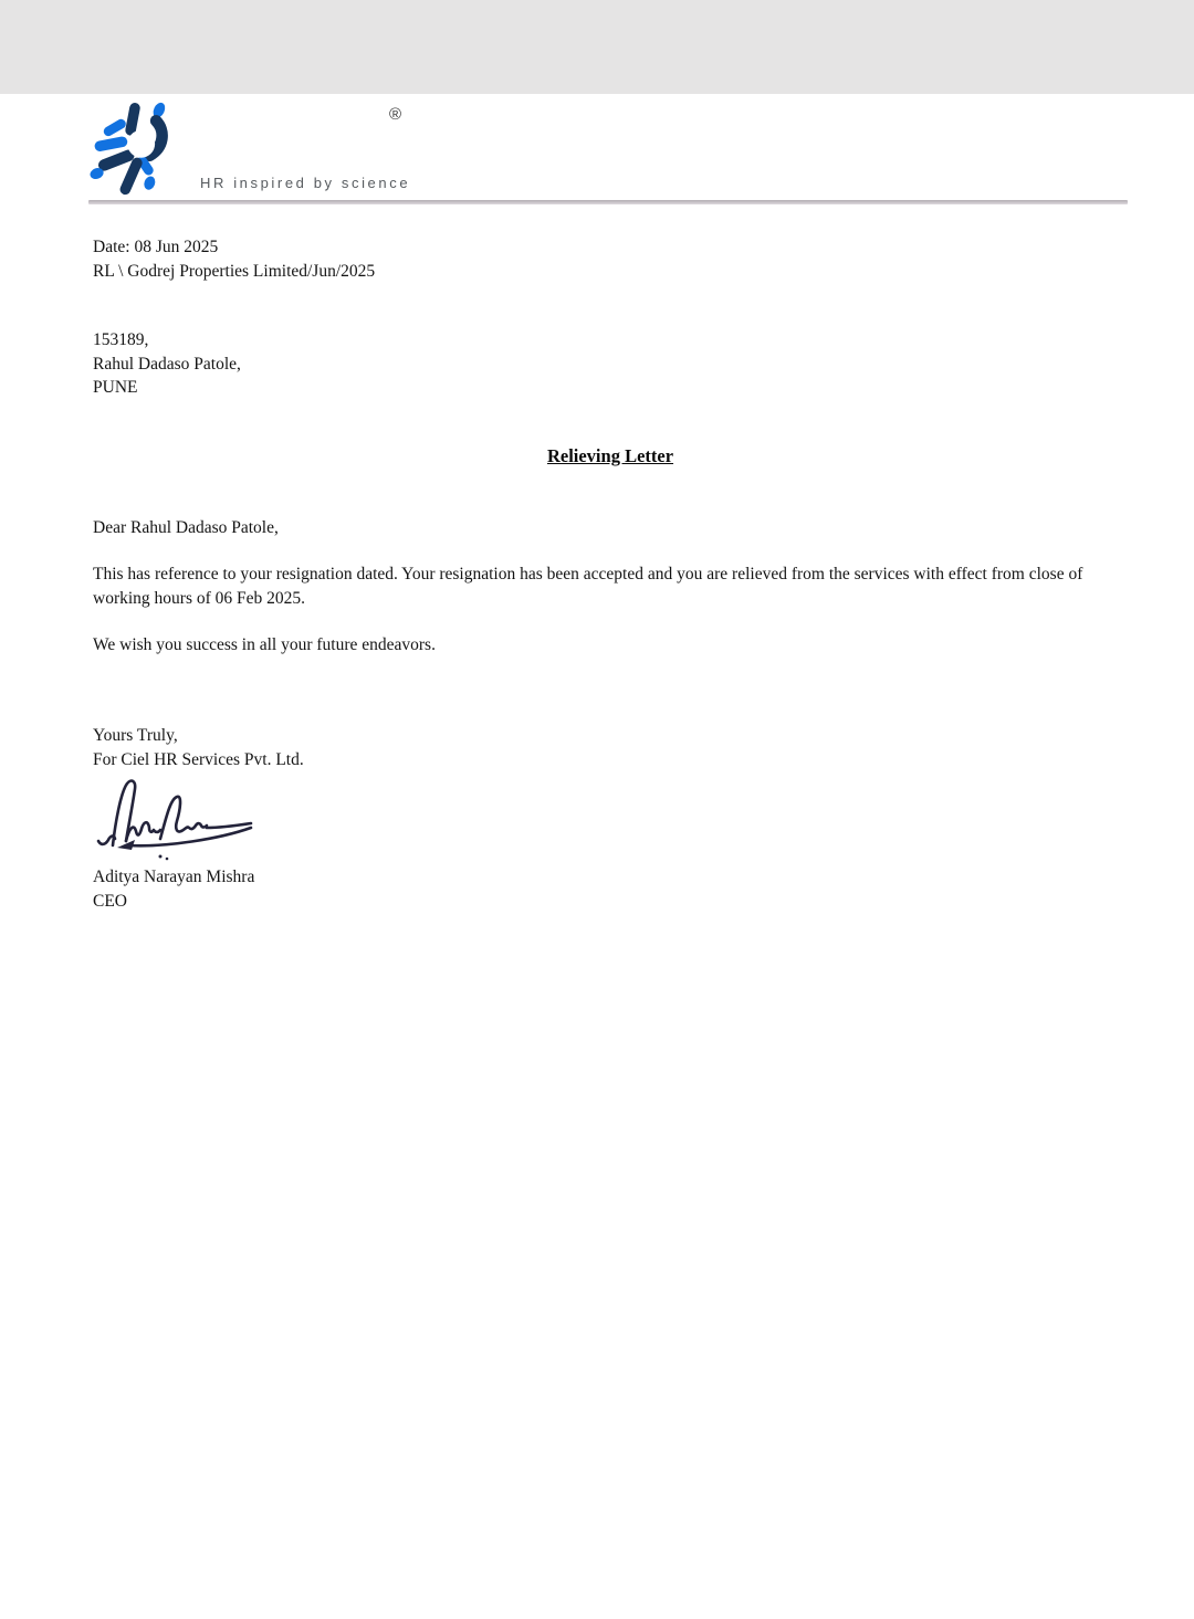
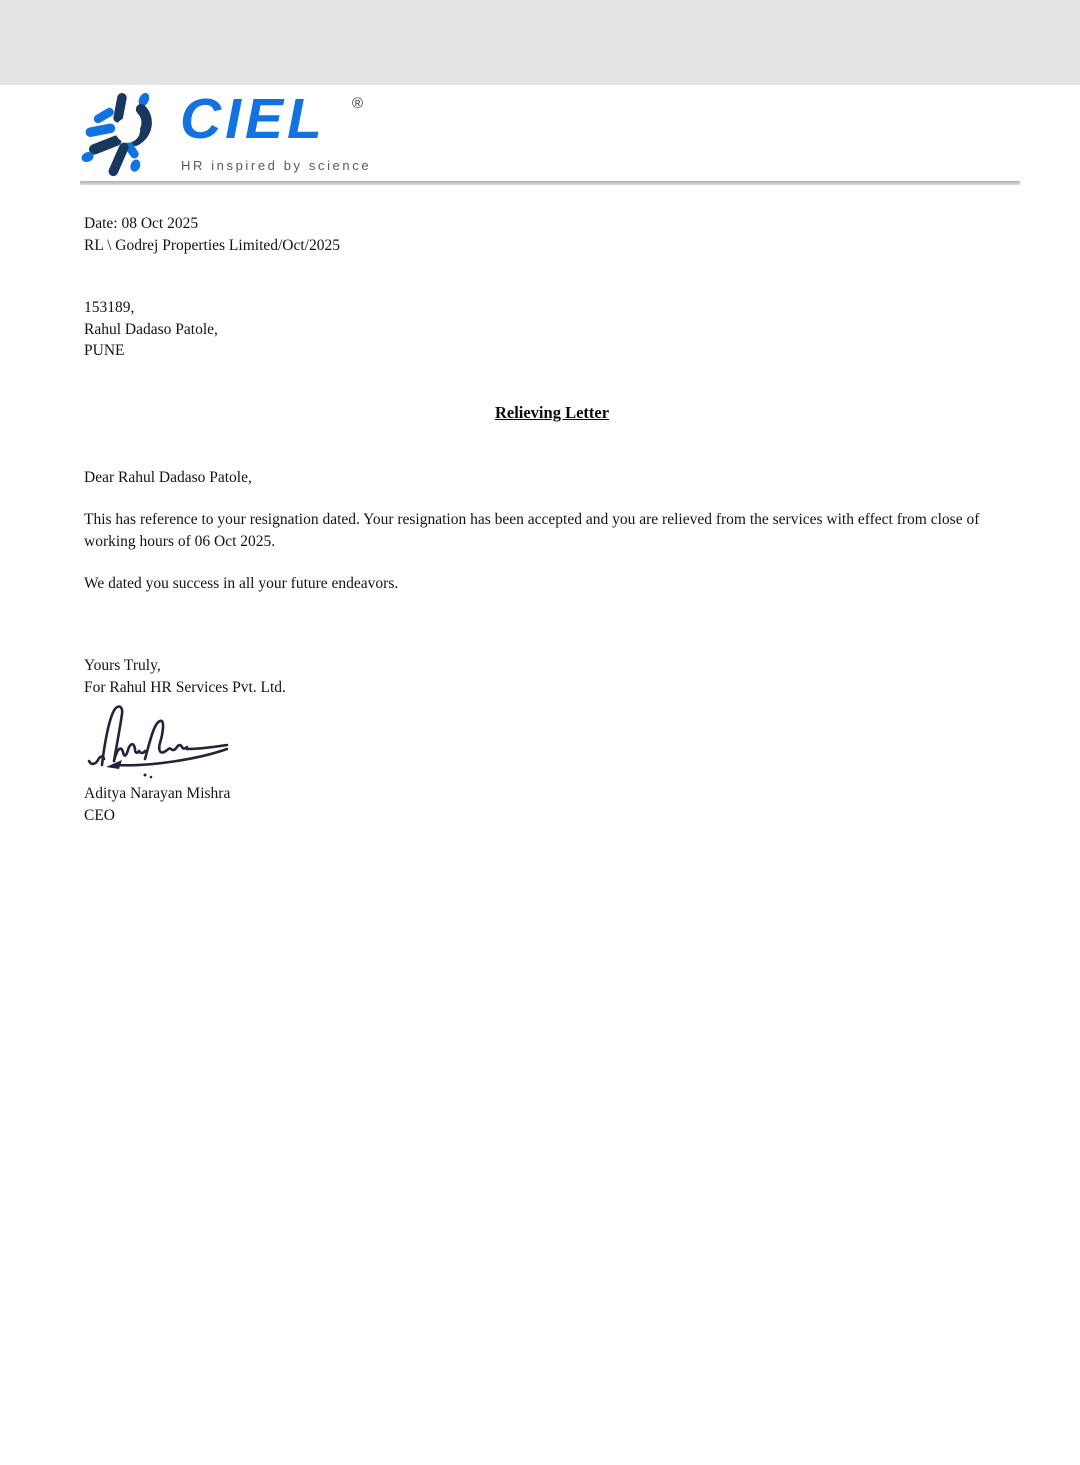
+ CIEL
  ®
  HR inspired by science
- Date: 08 Jun 2025
+ Date: 08 Oct 2025
- RL \ Godrej Properties Limited/Jun/2025
+ RL \ Godrej Properties Limited/Oct/2025
  153189,
  Rahul Dadaso Patole,
  PUNE
  Relieving Letter
  Dear Rahul Dadaso Patole,
- This has reference to your resignation dated. Your resignation has been accepted and you are relieved from the services with effect from close of working hours of 06 Feb 2025.
+ This has reference to your resignation dated. Your resignation has been accepted and you are relieved from the services with effect from close of working hours of 06 Oct 2025.
- We wish you success in all your future endeavors.
+ We dated you success in all your future endeavors.
  Yours Truly,
- For Ciel HR Services Pvt. Ltd.
+ For Rahul HR Services Pvt. Ltd.
  Aditya Narayan Mishra
  CEO
